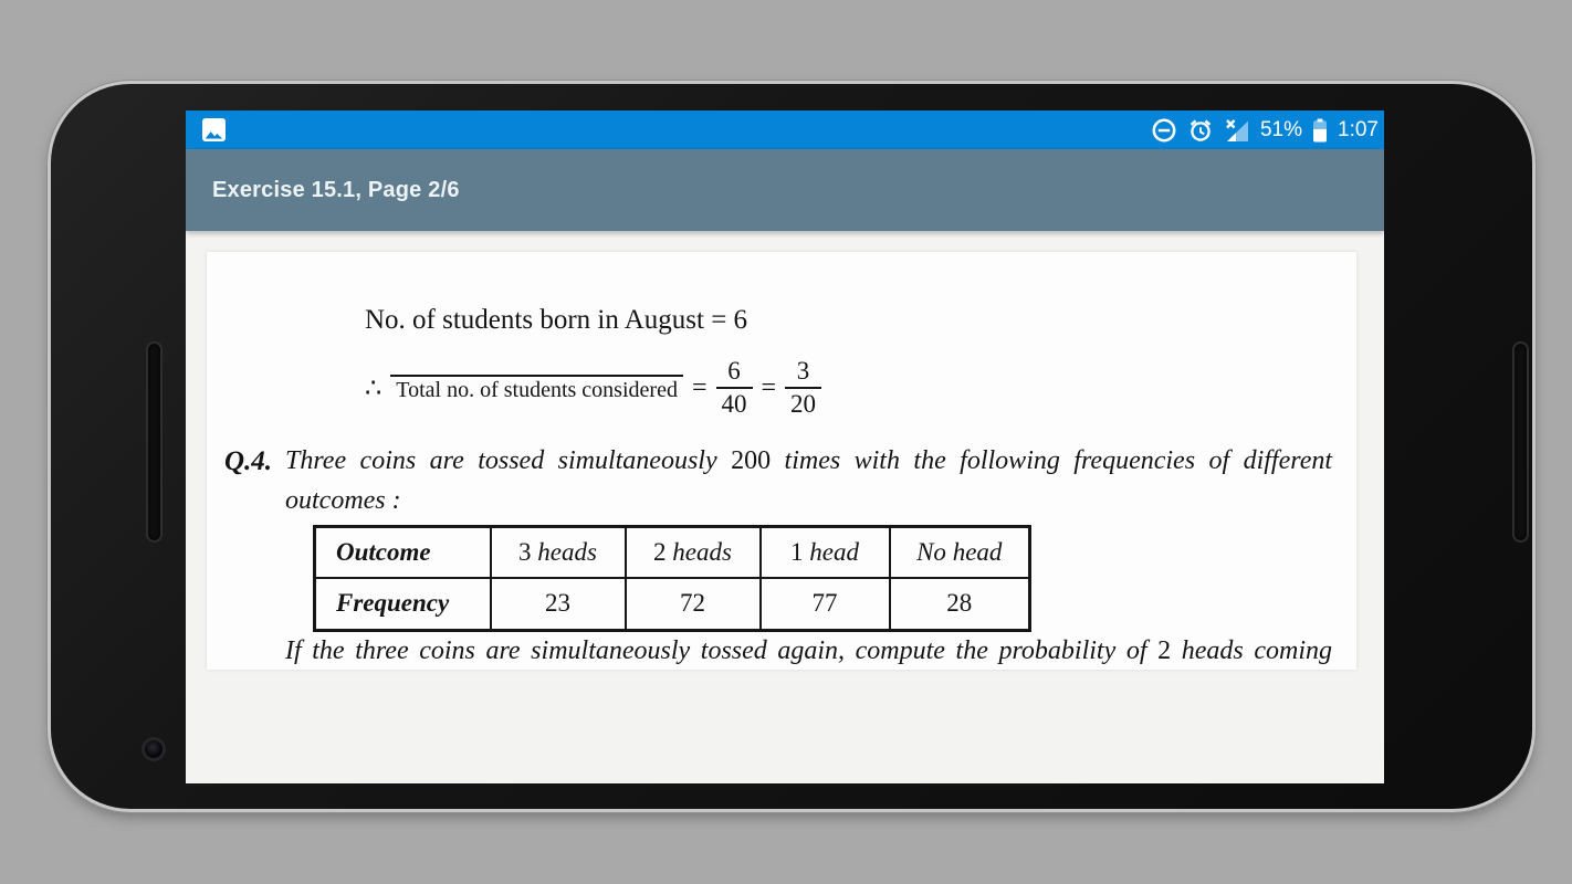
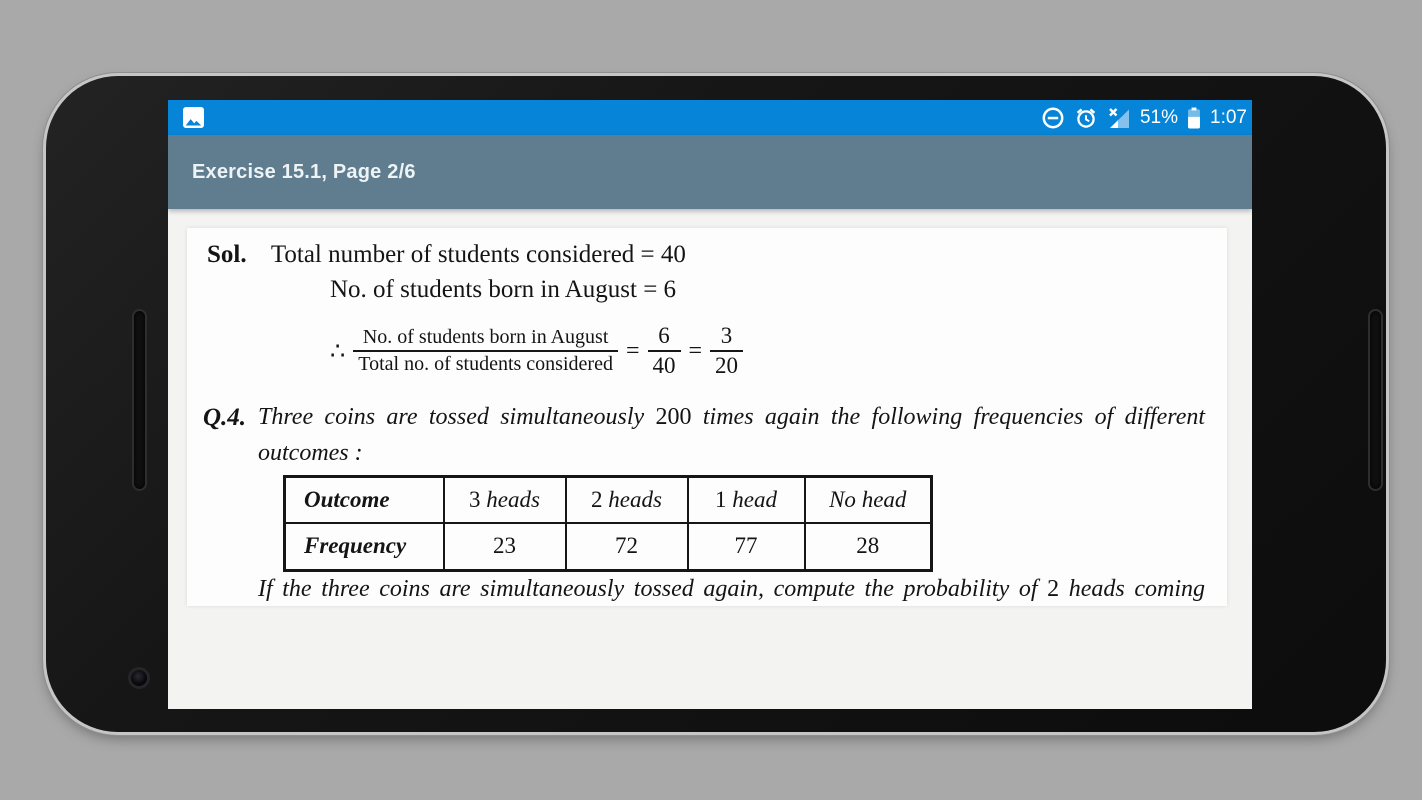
  51%
  1:07
  Exercise 15.1, Page 2/6
+ Sol. Total number of students considered = 40
  No. of students born in August = 6
  ∴
+ No. of students born in August
  Total no. of students considered
  =
  6
  40
  =
  3
  20
  Q.4.
- Three coins are tossed simultaneously 200 times with the following frequencies of different
+ Three coins are tossed simultaneously 200 times again the following frequencies of different
  outcomes :
  Outcome	3 heads	2 heads	1 head	No head
  Frequency	23	72	77	28
  If the three coins are simultaneously tossed again, compute the probability of 2 heads coming
